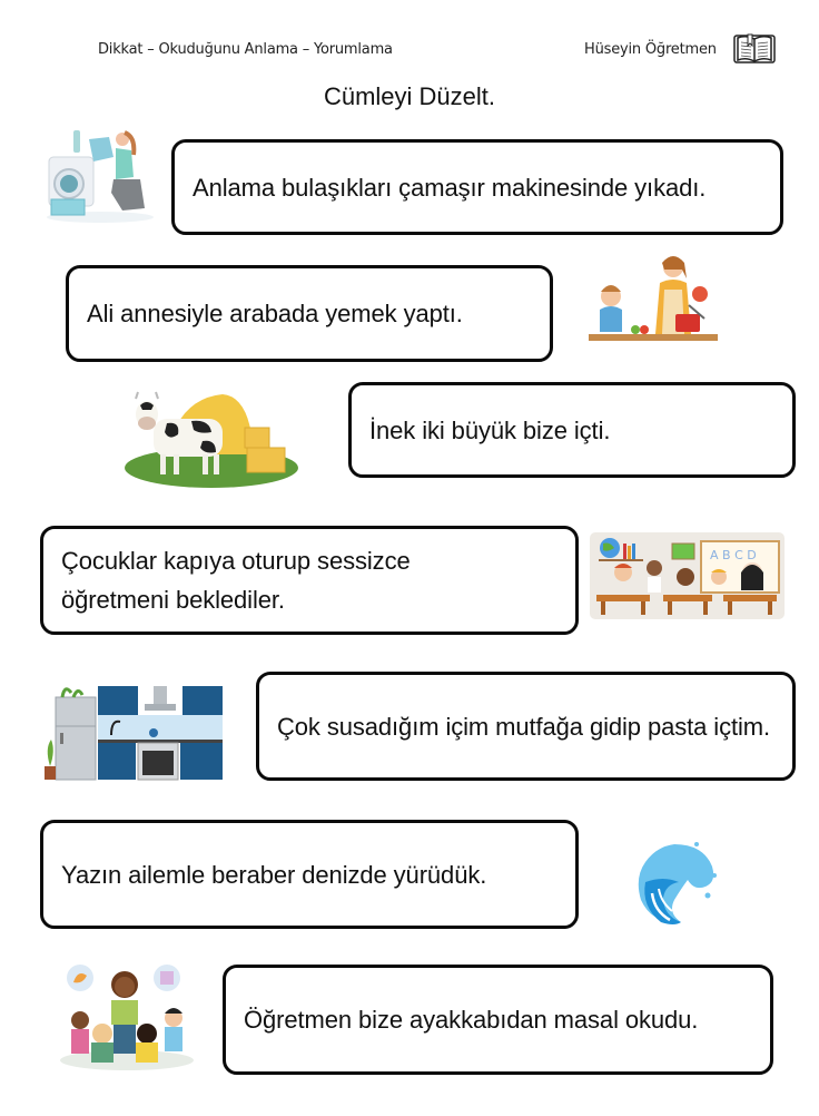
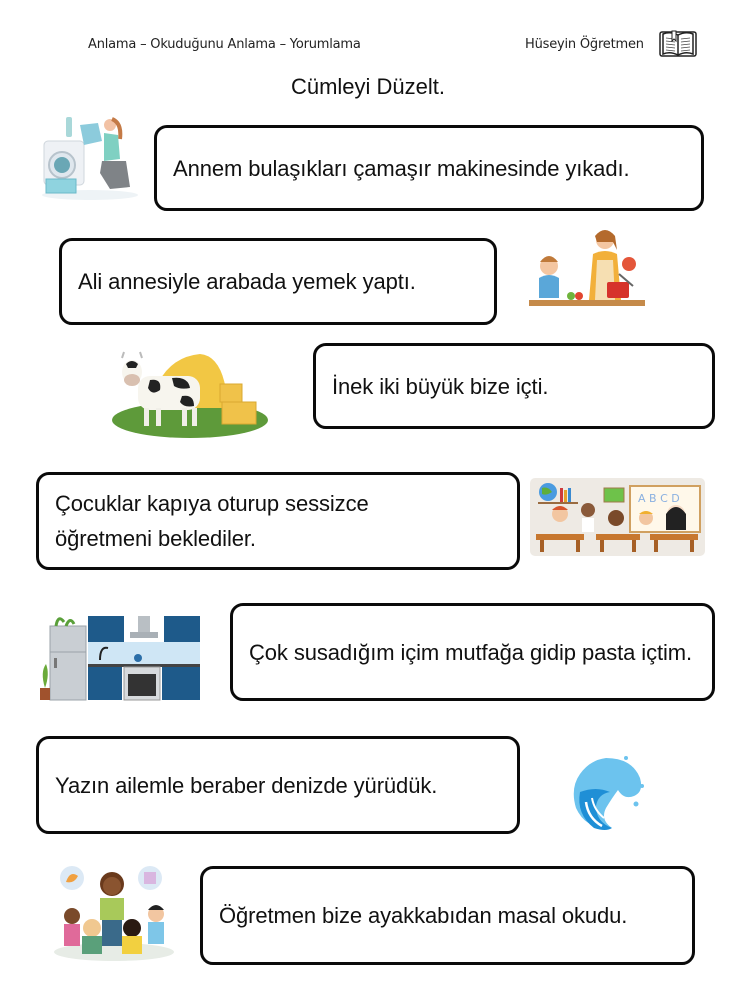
- Dikkat – Okuduğunu Anlama – Yorumlama
+ Anlama – Okuduğunu Anlama – Yorumlama
  Hüseyin Öğretmen
  Cümleyi Düzelt.
- Anlama bulaşıkları çamaşır makinesinde yıkadı.
+ Annem bulaşıkları çamaşır makinesinde yıkadı.
  Ali annesiyle arabada yemek yaptı.
  İnek iki büyük bize içti.
  Çocuklar kapıya oturup sessizce öğretmeni beklediler.
  A B C D
  Çok susadığım içim mutfağa gidip pasta içtim.
  Yazın ailemle beraber denizde yürüdük.
  Öğretmen bize ayakkabıdan masal okudu.
